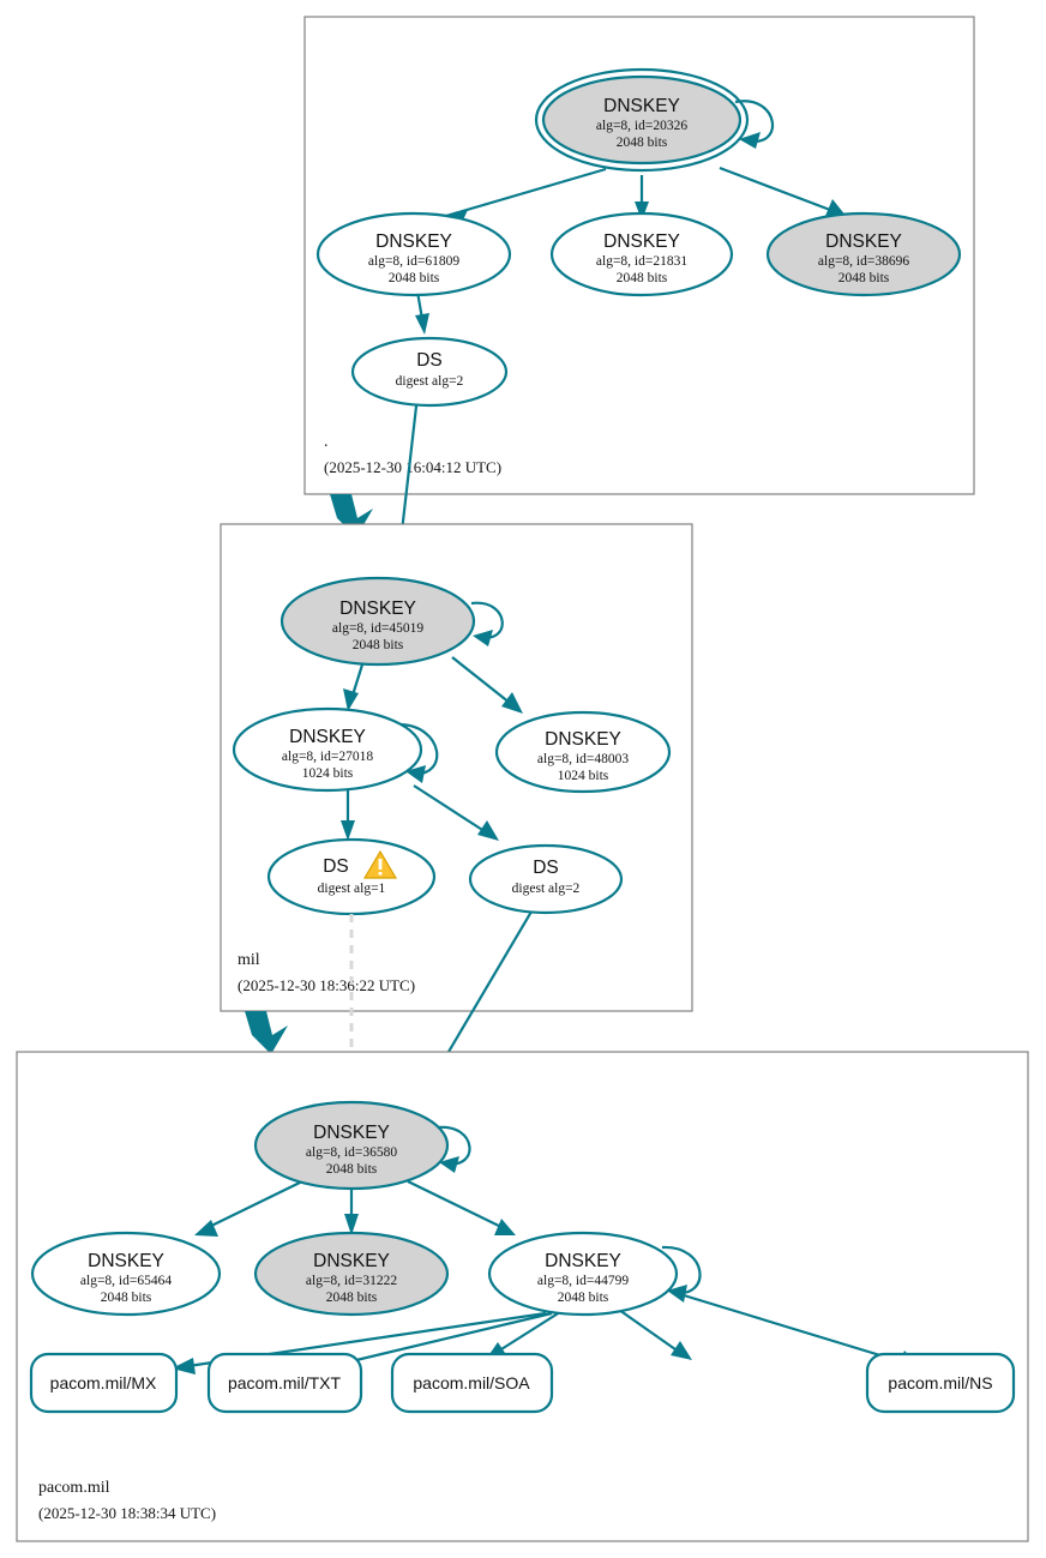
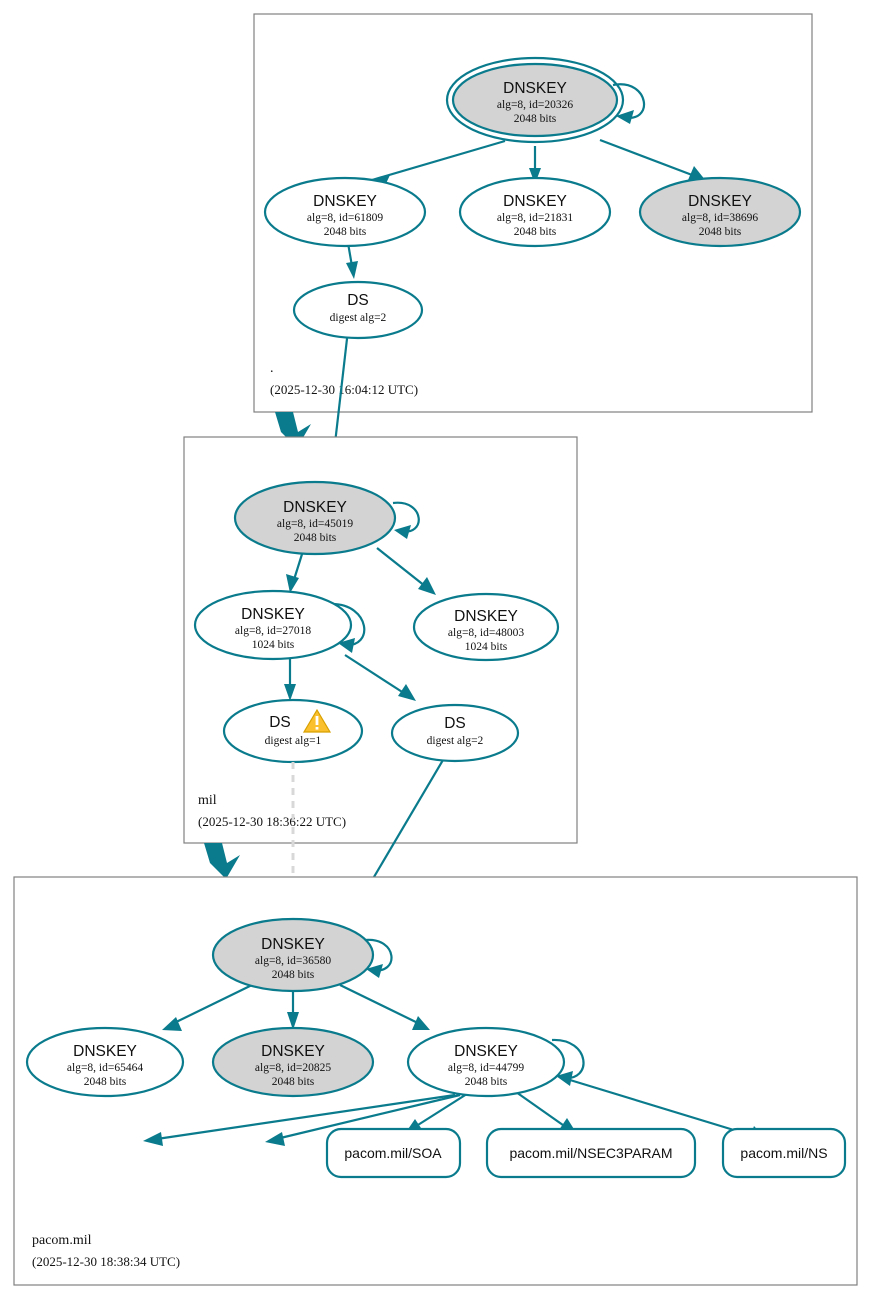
  .
  (2025-12-306:04:12 UTC)
  DNSKEY
  alg=8, id=20326
  2048 bits
  DNSKEY
  alg=8, id=61809
  2048 bits
  DNSKEY
  alg=8, id=21831
  2048 bits
  DNSKEY
  alg=8, id=38696
  2048 bits
  DS
  digest alg=2
  mil
  (2025-12-30 18:36:22 UTC)
  DNSKEY
  alg=8, id=45019
  2048 bits
  DNSKEY
  alg=8, id=27018
  1024 bits
  DNSKEY
  alg=8, id=48003
  1024 bits
  DS
  digest alg=1
  DS
  digest alg=2
  pacom.mil
  (2025-12-30 18:38:34 UTC)
  DNSKEY
  alg=8, id=36580
  2048 bits
  DNSKEY
  alg=8, id=65464
  2048 bits
  DNSKEY
- alg=8, id=31222
+ alg=8, id=20825
  2048 bits
  DNSKEY
  alg=8, id=44799
  2048 bits
- pacom.mil/MX
- pacom.mil/TXT
  pacom.mil/SOA
+ pacom.mil/NSEC3PARAM
  pacom.mil/NS
